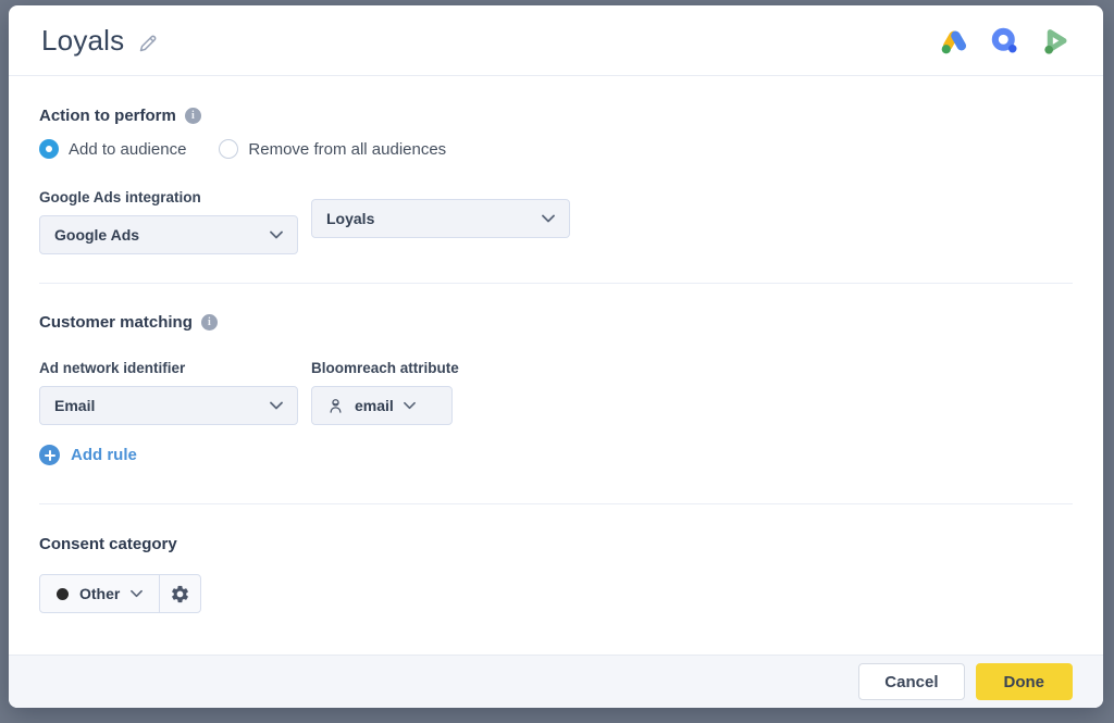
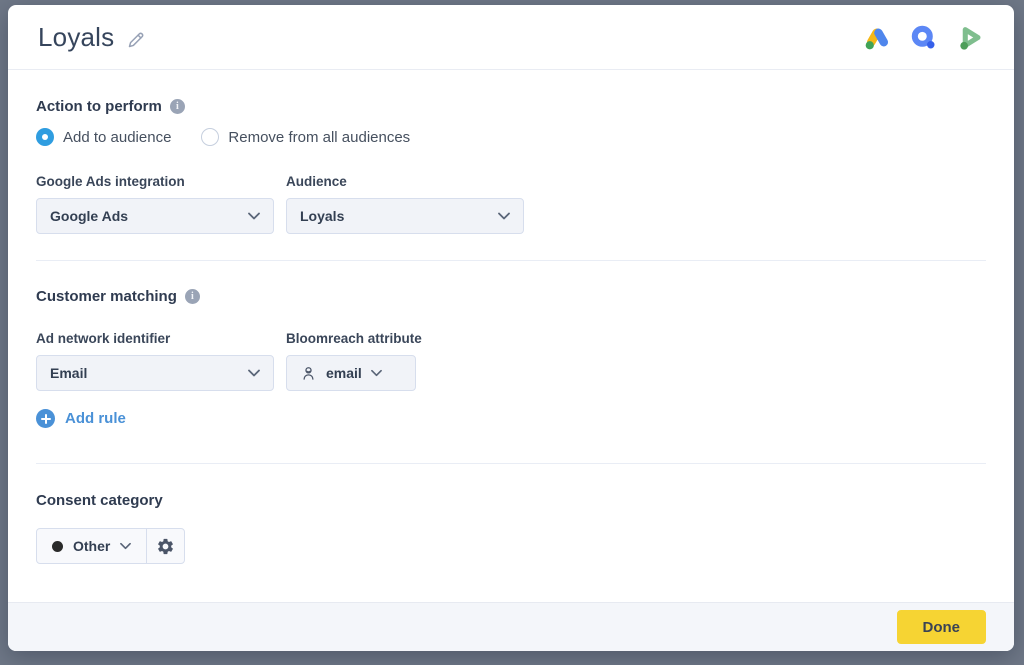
  Loyals
  Action to perform
  i
  Add to audience
  Remove from all audiences
  Google Ads integration
  Google Ads
+ Audience
  Loyals
  Customer matching
  i
  Ad network identifier
  Email
  Bloomreach attribute
  email
  Add rule
  Consent category
  Other
- Cancel
  Done
